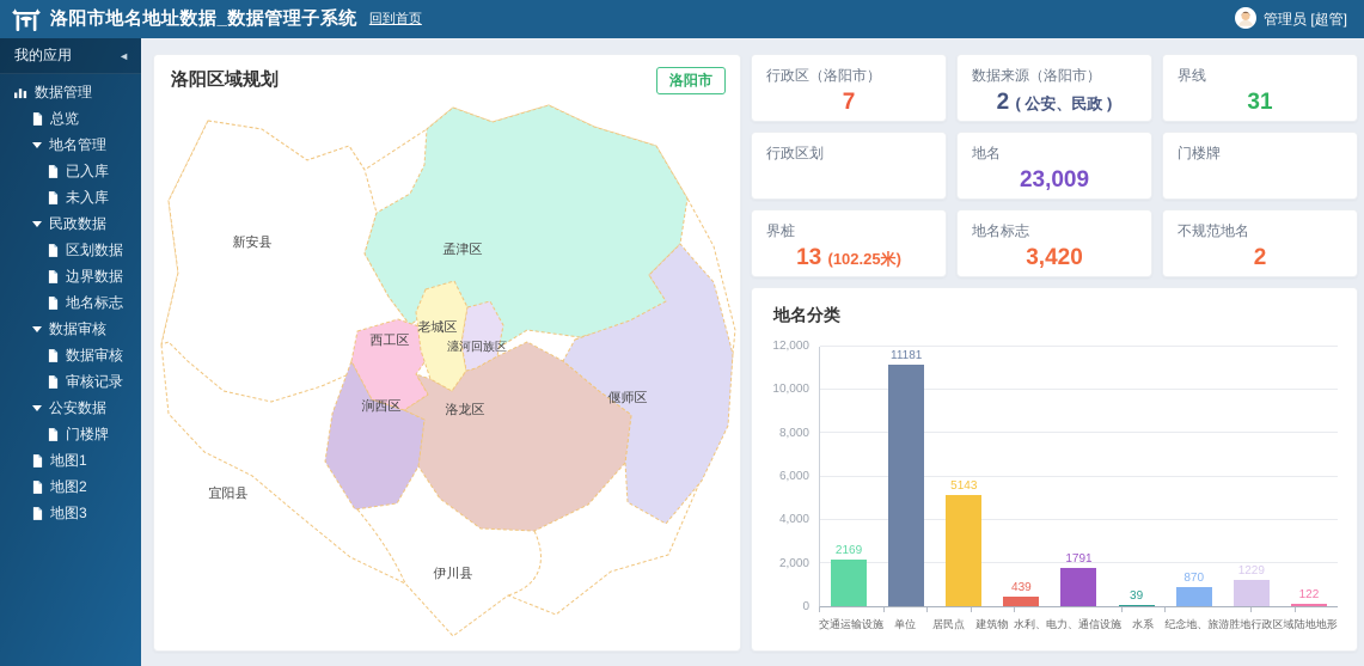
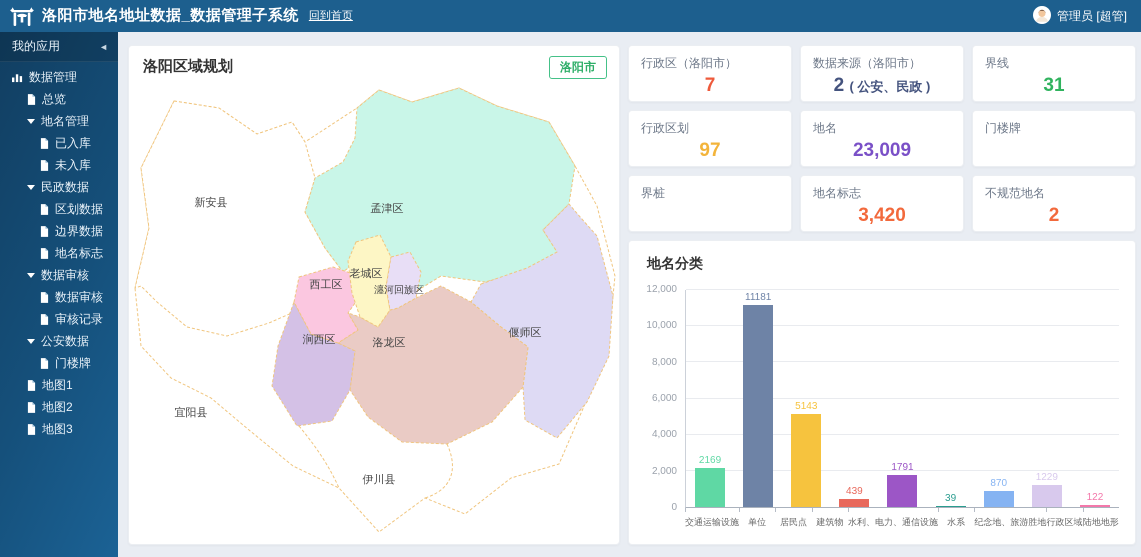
  洛阳市地名地址数据_数据管理子系统
  回到首页
  管理员 [超管]
  我的应用
  ◄
  数据管理
  总览
  地名管理
  已入库
  未入库
  民政数据
  区划数据
  边界数据
  地名标志
  数据审核
  数据审核
  审核记录
  公安数据
  门楼牌
  地图1
  地图2
  地图3
  洛阳区域规划
  洛阳市
  新安县
  孟津区
  西工区
  老城区
  瀍河回族区
  涧西区
  洛龙区
  偃师区
  宜阳县
  伊川县
  行政区（洛阳市）
  7
  数据来源（洛阳市）
  2 ( 公安、民政 )
  界线
  31
  行政区划
+ 97
  地名
  23,009
  门楼牌
  界桩
- 13 (102.25米)
  地名标志
  3,420
  不规范地名
  2
  地名分类
  0
  2,000
  4,000
  6,000
  8,000
  10,000
  12,000
  2169
  11181
  5143
  439
  1791
  39
  870
  1229
  122
  交通运输设施
  单位
  居民点
  建筑物
  水利、电力、通信设施
  水系
  纪念地、旅游胜地
  行政区域
  陆地地形
